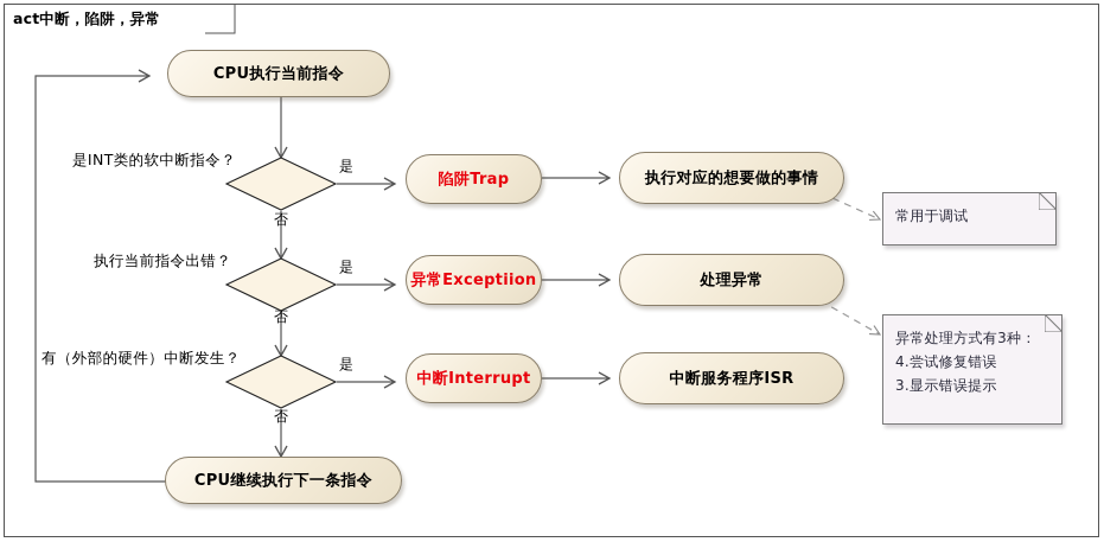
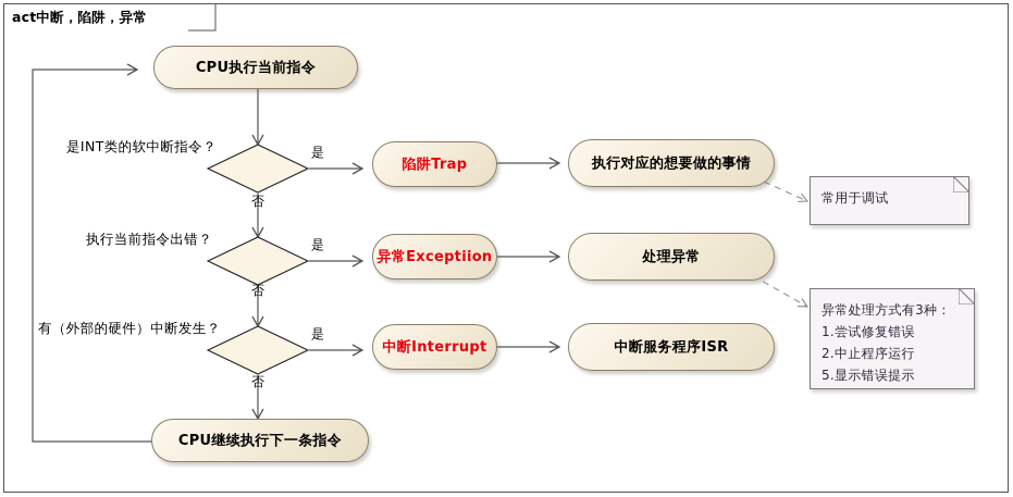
  act中断，陷阱，异常
  CPU执行当前指令
  陷阱Trap
  执行对应的想要做的事情
  异常Exceptiion
  处理异常
  中断Interrupt
  中断服务程序ISR
  CPU继续执行下一条指令
  是INT类的软中断指令？
  执行当前指令出错？
  有（外部的硬件）中断发生？
  是
  否
  是
  否
  是
  否
  常用于调试
  异常处理方式有3种：
- 4.尝试修复错误
+ 1.尝试修复错误
+ 2.中止程序运行
- 3.显示错误提示
+ 5.显示错误提示
